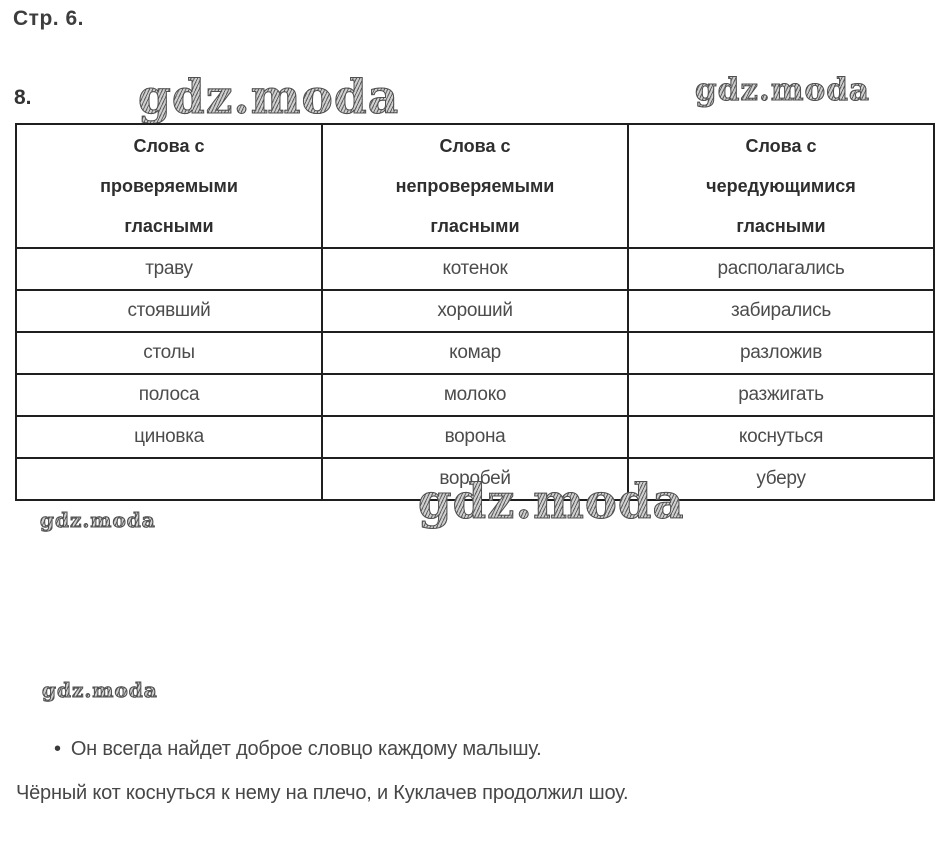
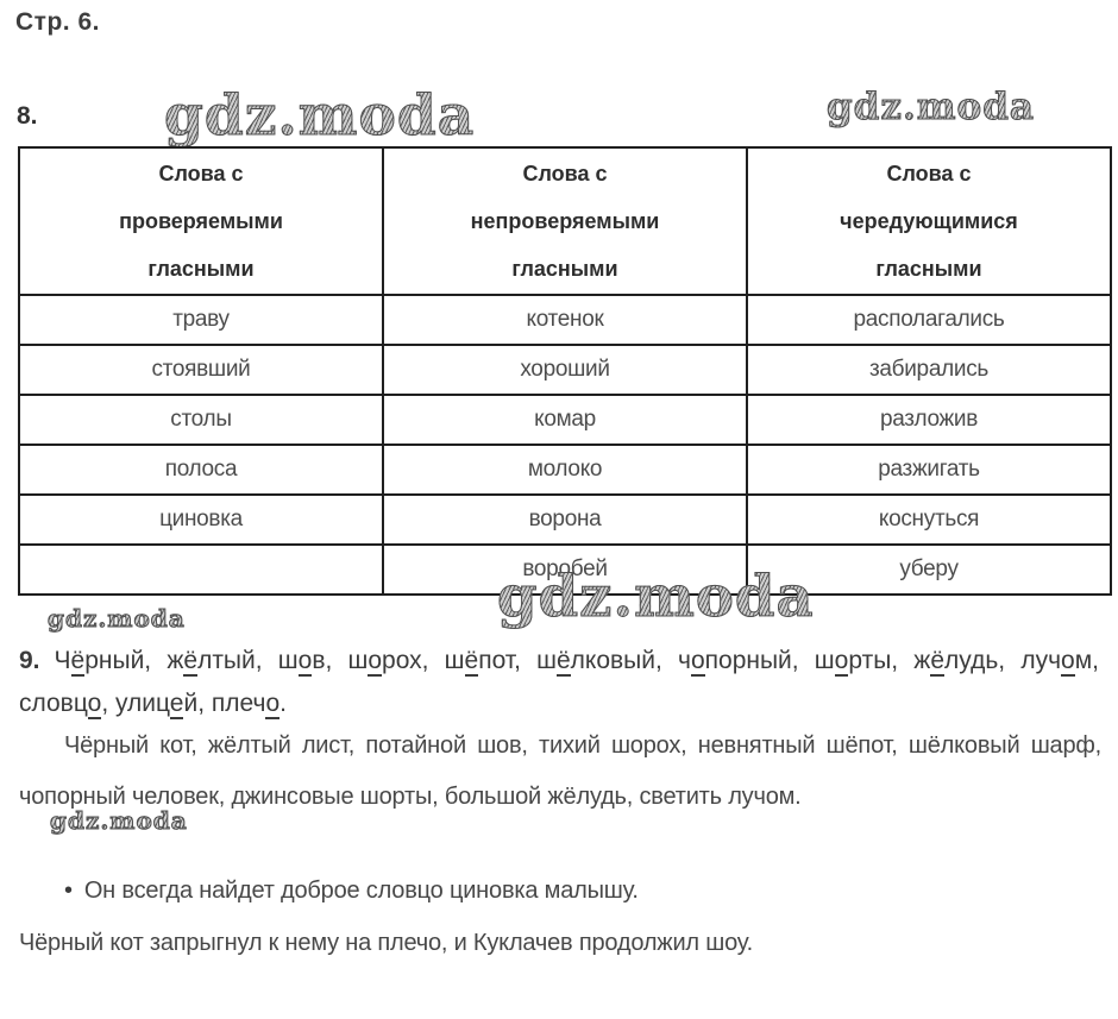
  Стр. 6.
  gdz.moda
  gdz.moda
  8.
  Слова спроверяемымигласными	Слова снепроверяемымигласными	Слова счередующимисягласными
  траву	котенок	располагались
  стоявший	хороший	забирались
  столы	комар	разложив
  полоса	молоко	разжигать
  циновка	ворона	коснуться
  gdz.moda
  gdz.moda
+ 9. Чёрный, жёлтый, шов, шорох, шёпот, шёлковый, чопорный, шорты, жёлудь, лучом, словцо, улицей, плечо.
+ Чёрный кот, жёлтый лист, потайной шов, тихий шорох, невнятный шёпот, шёлковый шарф, чопорный человек, джинсовые шорты, большой жёлудь, светить лучом.
  gdz.moda
- • Он всегда найдет доброе словцо каждому малышу.
+ • Он всегда найдет доброе словцо циновка малышу.
- Чёрный кот коснуться к нему на плечо, и Куклачев продолжил шоу.
+ Чёрный кот запрыгнул к нему на плечо, и Куклачев продолжил шоу.
